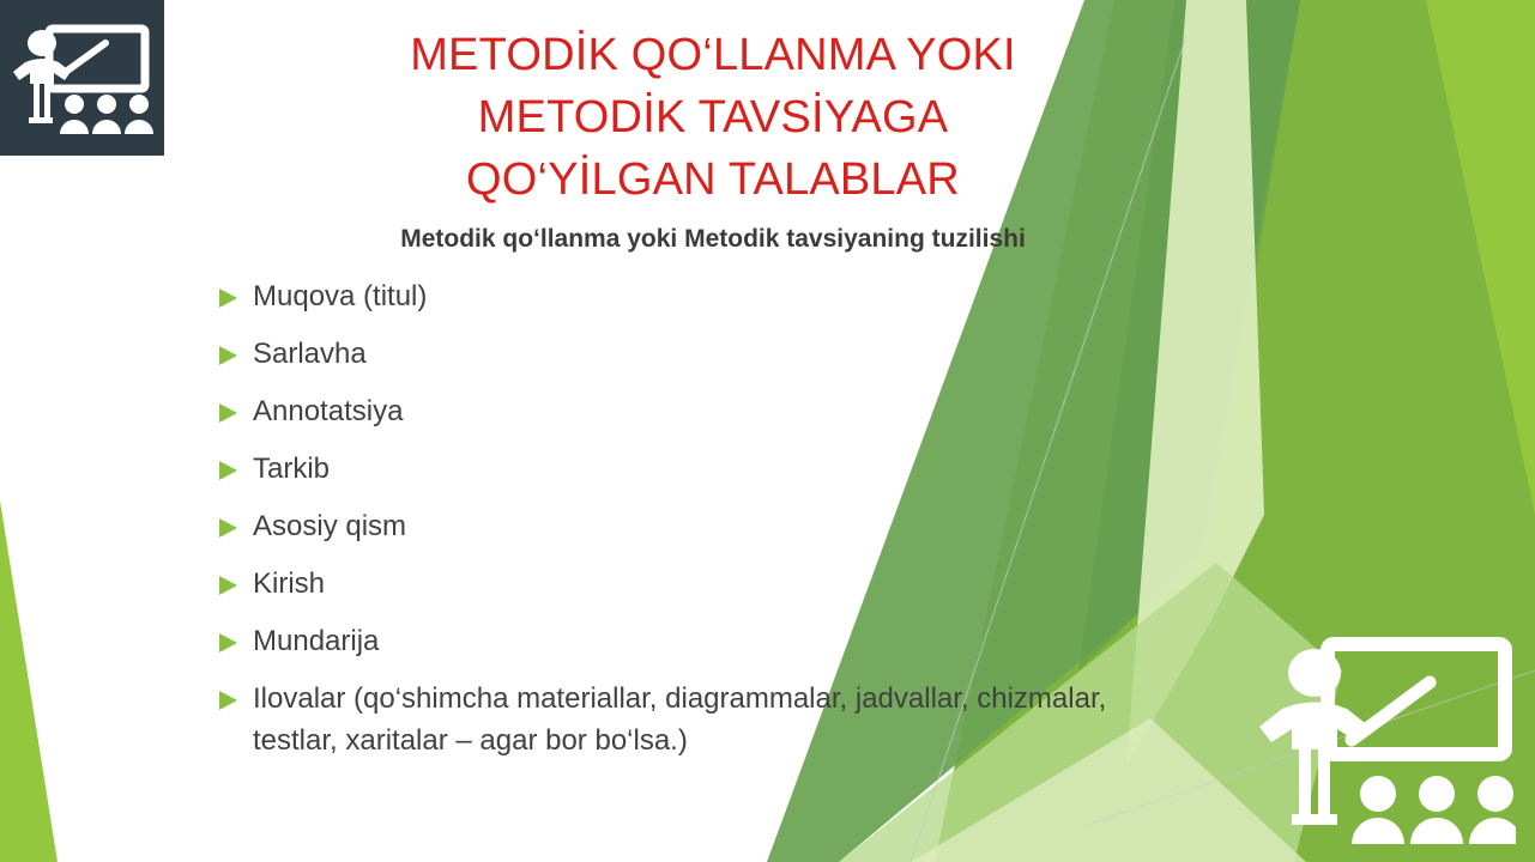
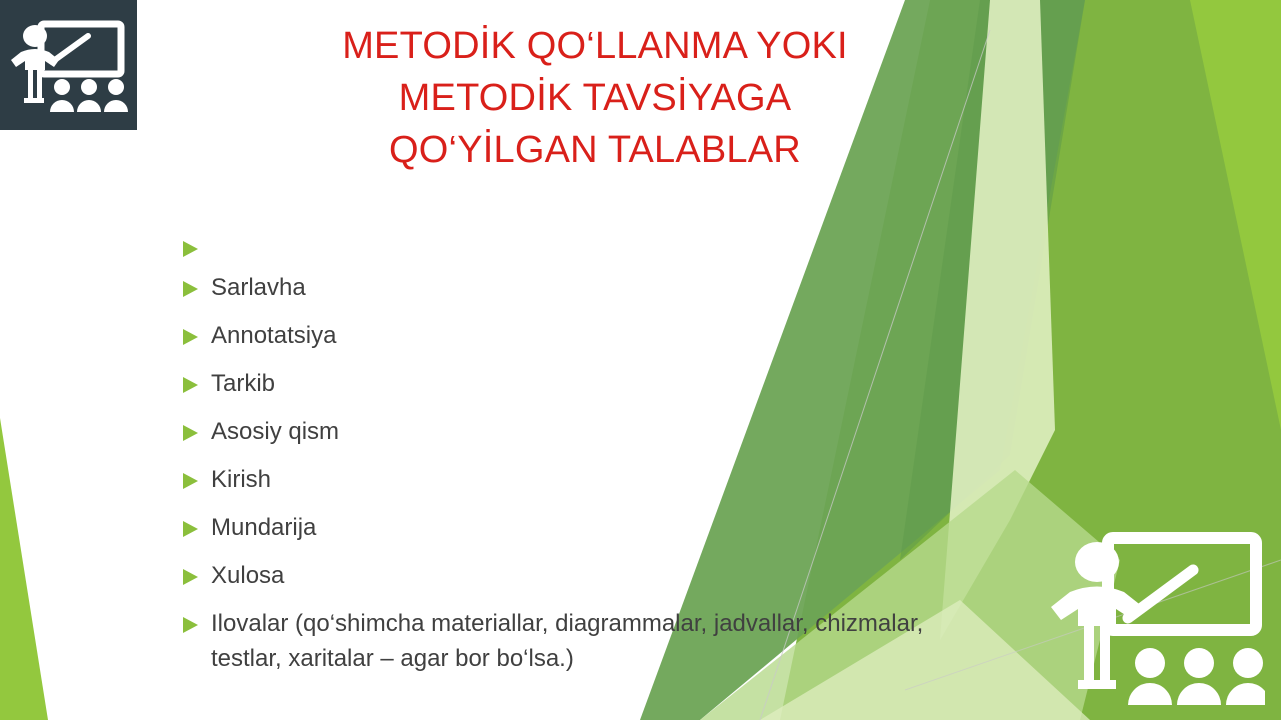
  METODİK QO‘LLANMA YOKI
  METODİK TAVSİYAGA
  QO‘YİLGAN TALABLAR
- Metodik qo‘llanma yoki Metodik tavsiyaning tuzilishi
- Muqova (titul)
  Sarlavha
  Annotatsiya
  Tarkib
  Asosiy qism
  Kirish
  Mundarija
+ Xulosa
  Ilovalar (qo‘shimcha materiallar, diagrammalar, jadvallar, chizmalar, testlar, xaritalar – agar bor bo‘lsa.)
